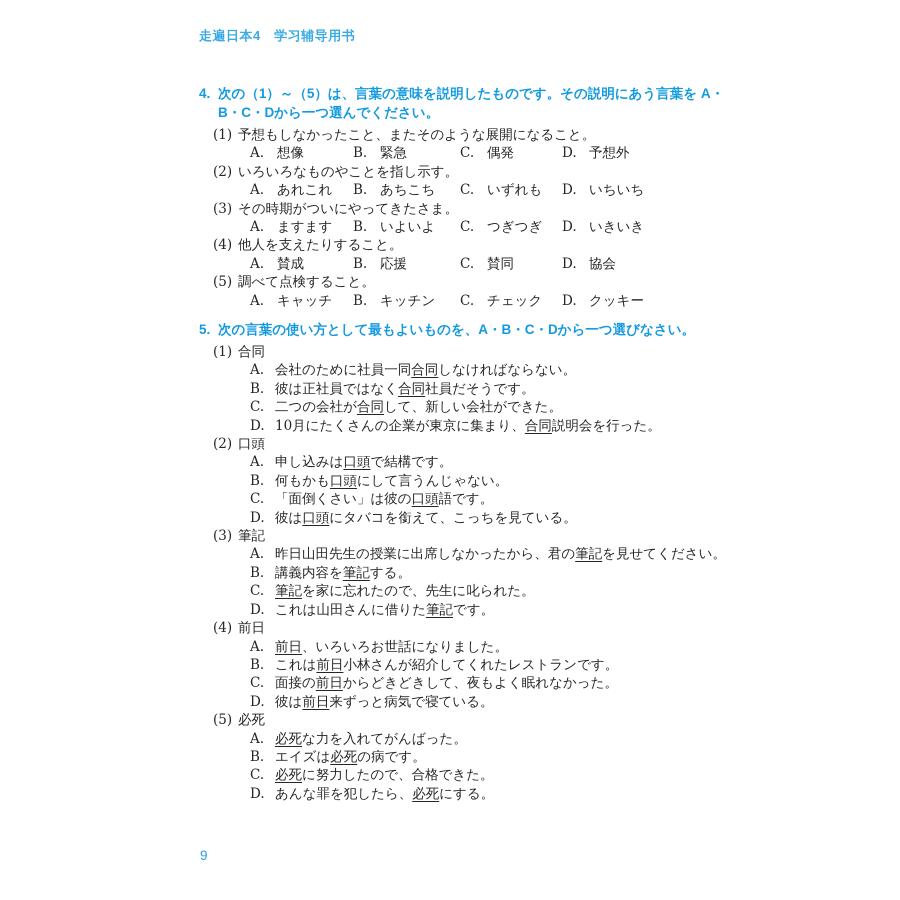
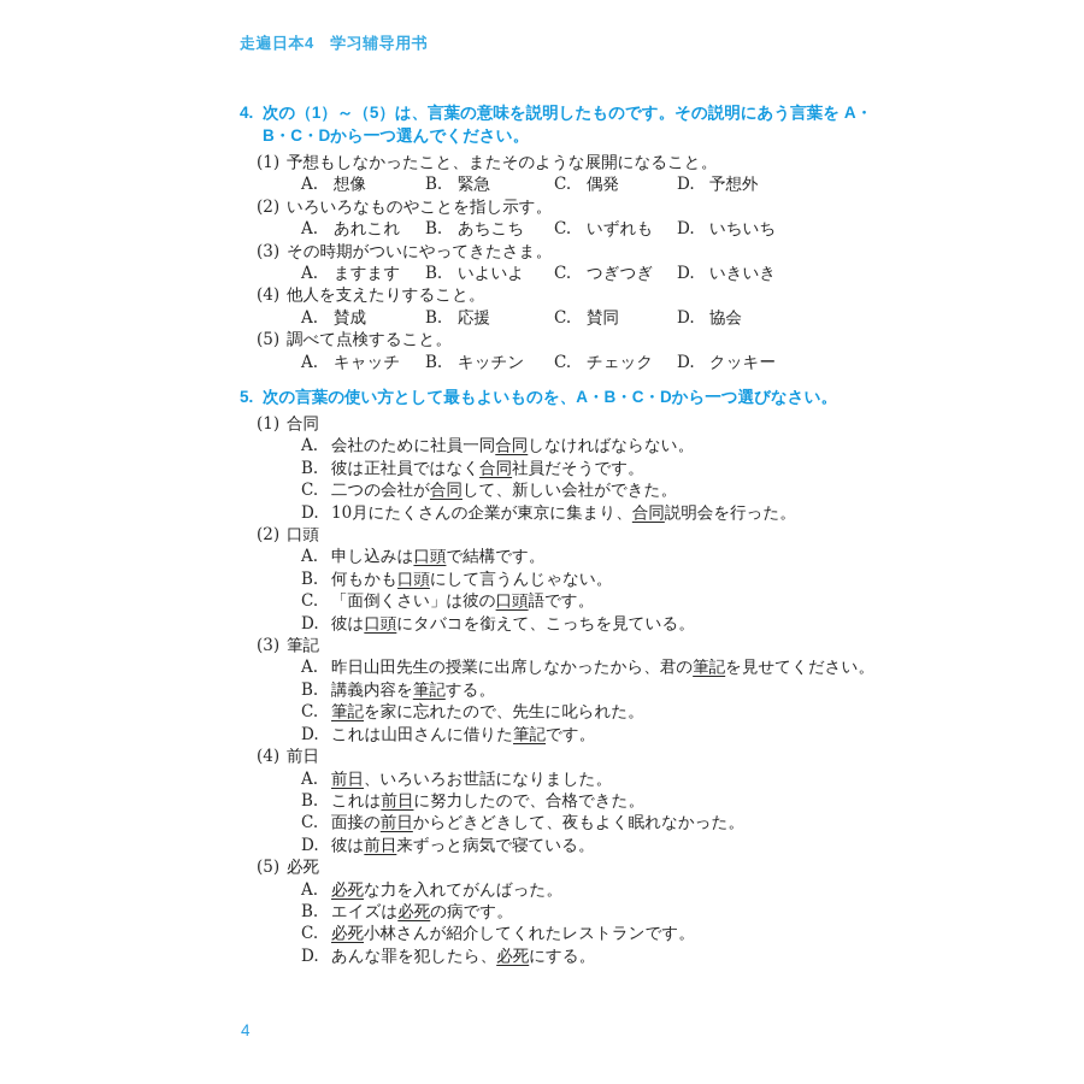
  走遍日本4 学习辅导用书
  4.
  次の（1）～（5）は、言葉の意味を説明したものです。その説明にあう言葉を A・
  B・C・Dから一つ選んでください。
  (1) 予想もしなかったこと、またそのような展開になること。
  A. 想像
  B. 緊急
  C. 偶発
  D. 予想外
  (2) いろいろなものやことを指し示す。
  A. あれこれ
  B. あちこち
  C. いずれも
  D. いちいち
  (3) その時期がついにやってきたさま。
  A. ますます
  B. いよいよ
  C. つぎつぎ
  D. いきいき
  (4) 他人を支えたりすること。
  A. 賛成
  B. 応援
  C. 賛同
  D. 協会
  (5) 調べて点検すること。
  A. キャッチ
  B. キッチン
  C. チェック
  D. クッキー
  5.
  次の言葉の使い方として最もよいものを、A・B・C・Dから一つ選びなさい。
  (1) 合同
  A. 会社のために社員一同合同しなければならない。
  B. 彼は正社員ではなく合同社員だそうです。
  C. 二つの会社が合同して、新しい会社ができた。
  D. 10月にたくさんの企業が東京に集まり、合同説明会を行った。
  (2) 口頭
  A. 申し込みは口頭で結構です。
  B. 何もかも口頭にして言うんじゃない。
  C. 「面倒くさい」は彼の口頭語です。
  D. 彼は口頭にタバコを銜えて、こっちを見ている。
  (3) 筆記
  A. 昨日山田先生の授業に出席しなかったから、君の筆記を見せてください。
  B. 講義内容を筆記する。
  C. 筆記を家に忘れたので、先生に叱られた。
  D. これは山田さんに借りた筆記です。
  (4) 前日
  A. 前日、いろいろお世話になりました。
- B. これは前日小林さんが紹介してくれたレストランです。
+ B. これは前日に努力したので、合格できた。
  C. 面接の前日からどきどきして、夜もよく眠れなかった。
  D. 彼は前日来ずっと病気で寝ている。
  (5) 必死
  A. 必死な力を入れてがんばった。
  B. エイズは必死の病です。
- C. 必死に努力したので、合格できた。
+ C. 必死小林さんが紹介してくれたレストランです。
  D. あんな罪を犯したら、必死にする。
- 9
+ 4
